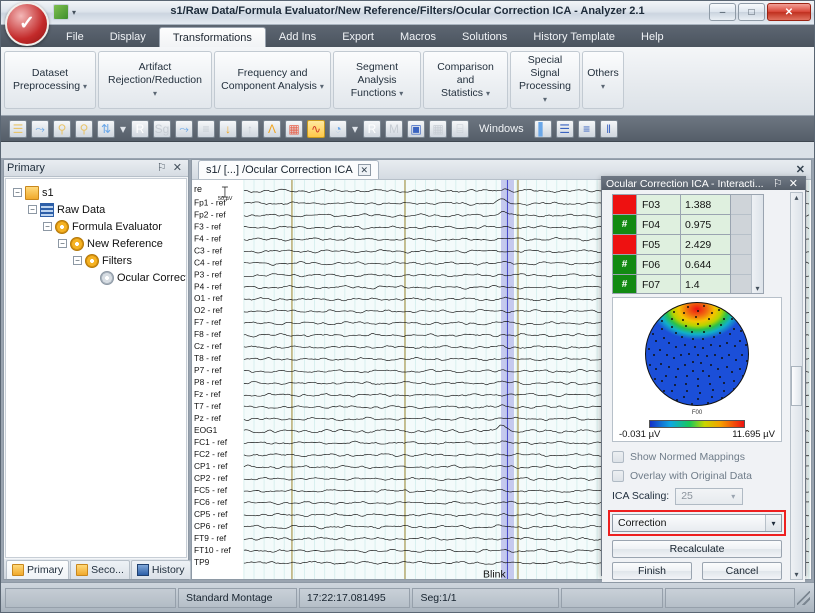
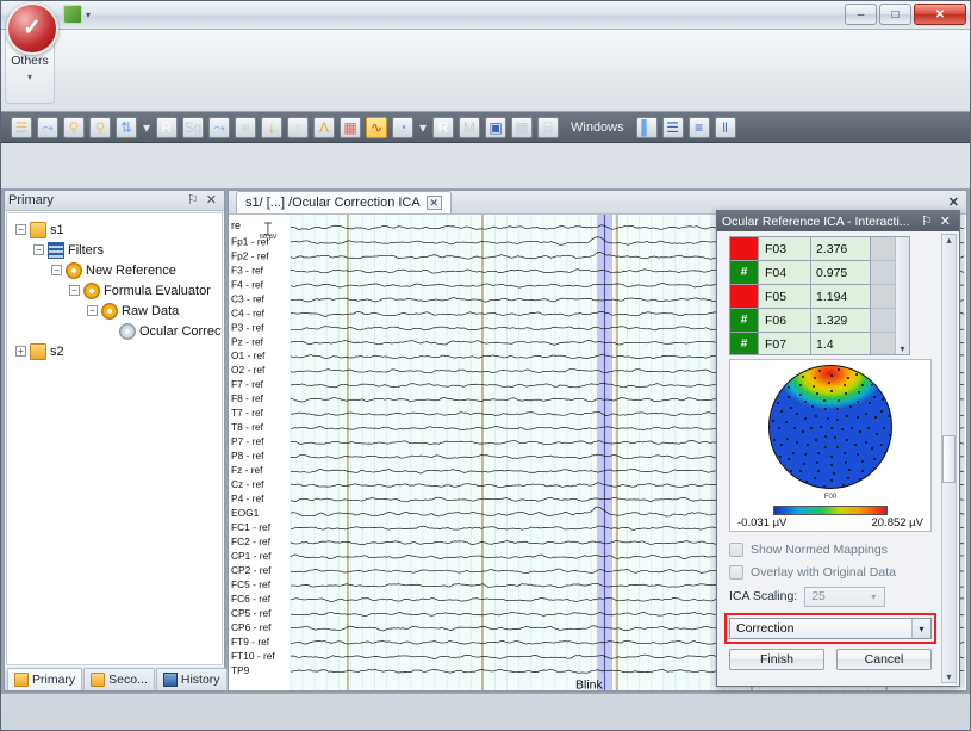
- s1/Raw Data/Formula Evaluator/New Reference/Filters/Ocular Correction ICA - Analyzer 2.1
  –
  □
  ✕
  ▾
  ✓
- File
- Display
- Transformations
- Add Ins
- Export
- Macros
- Solutions
- History Template
- Help
- Dataset
- Preprocessing ▾
- Artifact
- Rejection/Reduction ▾
- Frequency and
- Component Analysis ▾
- Segment Analysis
- Functions ▾
- Comparison and
- Statistics ▾
- Special Signal
- Processing ▾
  Others
  ▾
  ☰
  ⤳
  ⚲
  ⚲
  ⇅
  ▾
  R
  Sg
  ⤳
  ≡
  ↓
  ↑
  Λ
  ▦
  ∿
  ◔
  ▾
  R
  M
  ▣
  ▦
  ⌸
  Windows
  ▌
  ☰
  ≡
  ‖
  Primary
  ⚐
  ✕
  −
  s1
  −
- Raw Data
+ Filters
  −
- Formula Evaluator
+ New Reference
  −
- New Reference
+ Formula Evaluator
  −
- Filters
+ Raw Data
  Ocular Correc
+ +
+ s2
  Primary
  Seco...
  History
  s1/ [...] /Ocular Correction ICA
  ✕
  ✕
  re
  Fp1 - ref
  Fp2 - ref
  F3 - ref
  F4 - ref
  C3 - ref
  C4 - ref
  P3 - ref
- P4 - ref
+ Pz - ref
  O1 - ref
  O2 - ref
  F7 - ref
  F8 - ref
- Cz - ref
+ T7 - ref
  T8 - ref
  P7 - ref
  P8 - ref
  Fz - ref
- T7 - ref
+ Cz - ref
- Pz - ref
+ P4 - ref
  EOG1
  FC1 - ref
  FC2 - ref
  CP1 - ref
  CP2 - ref
  FC5 - ref
  FC6 - ref
  CP5 - ref
  CP6 - ref
  FT9 - ref
  FT10 - ref
  TP9
  Blink
- Ocular Correction ICA - Interacti...
+ Ocular Reference ICA - Interacti...
  ⚐
  ✕
  F03
- 1.388
+ 2.376
  #
  F04
  0.975
  F05
- 2.429
+ 1.194
  #
  F06
- 0.644
+ 1.329
  #
  F07
  1.4
  ▾
  -0.031 µV
- 11.695 µV
+ 20.852 µV
  Show Normed Mappings
  Overlay with Original Data
  ICA Scaling:
  25
  ▾
  Correction
  ▾
- Recalculate
  Finish
  Cancel
  ▴
  ▾
- Standard Montage
- 17:22:17.081495
- Seg:1/1
